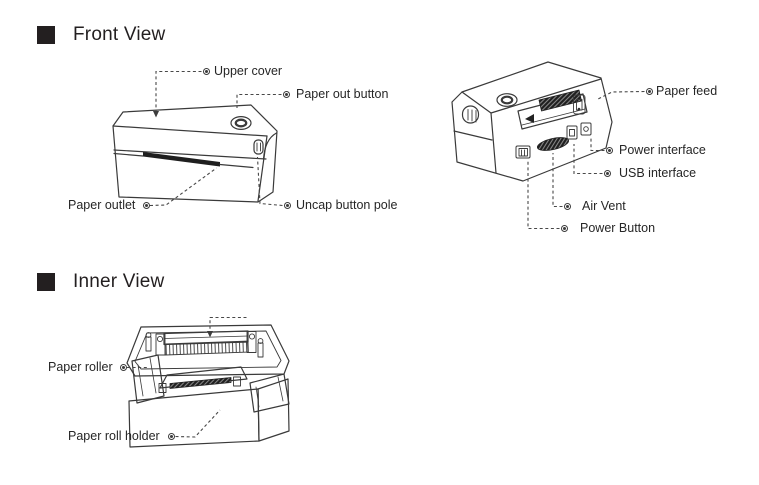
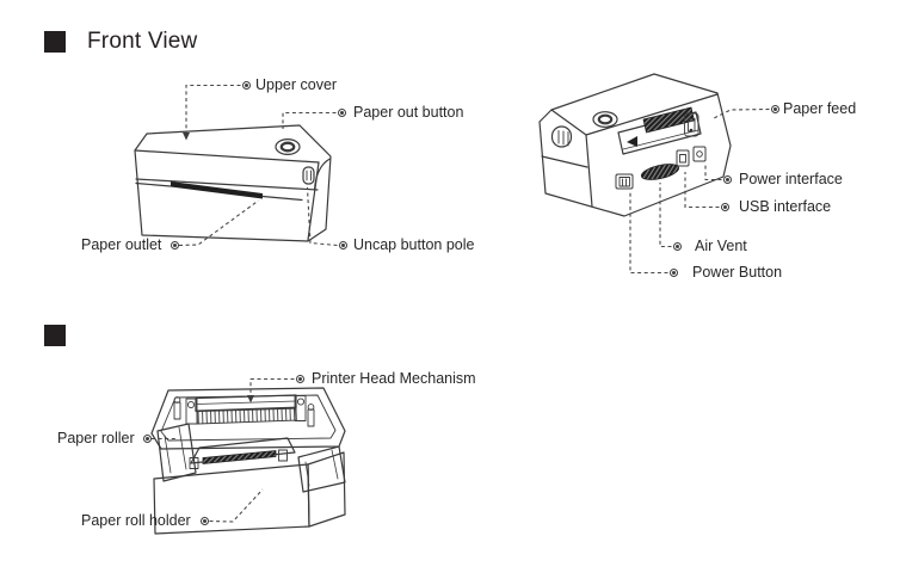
  Front View
- Inner View
  Upper cover
  Paper out button
  Paper outlet
  Uncap button pole
  Paper feed
  Power interface
  USB interface
  Air Vent
  Power Button
+ Printer Head Mechanism
  Paper roller
  Paper roll holder
